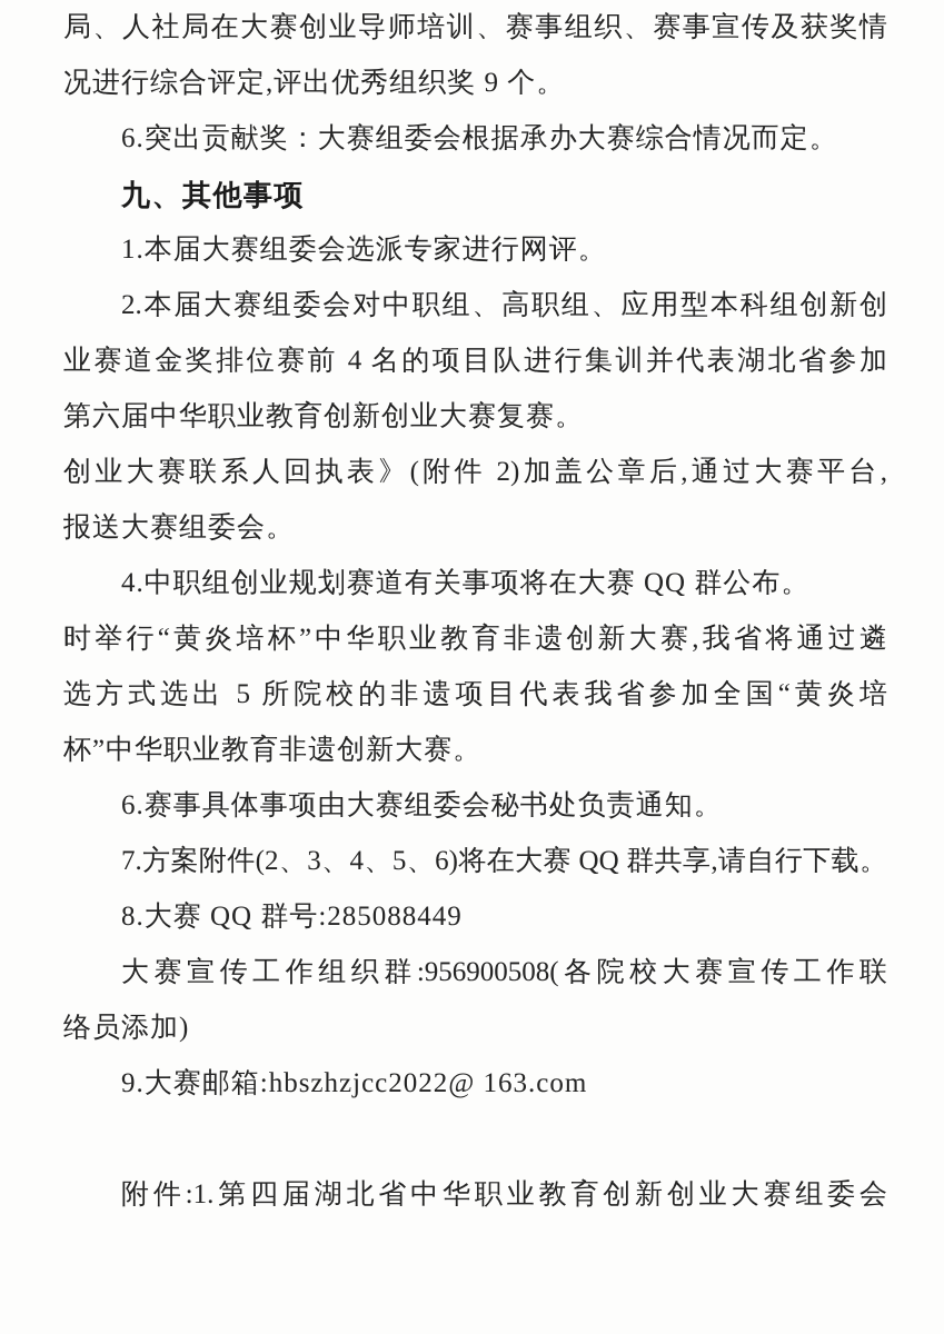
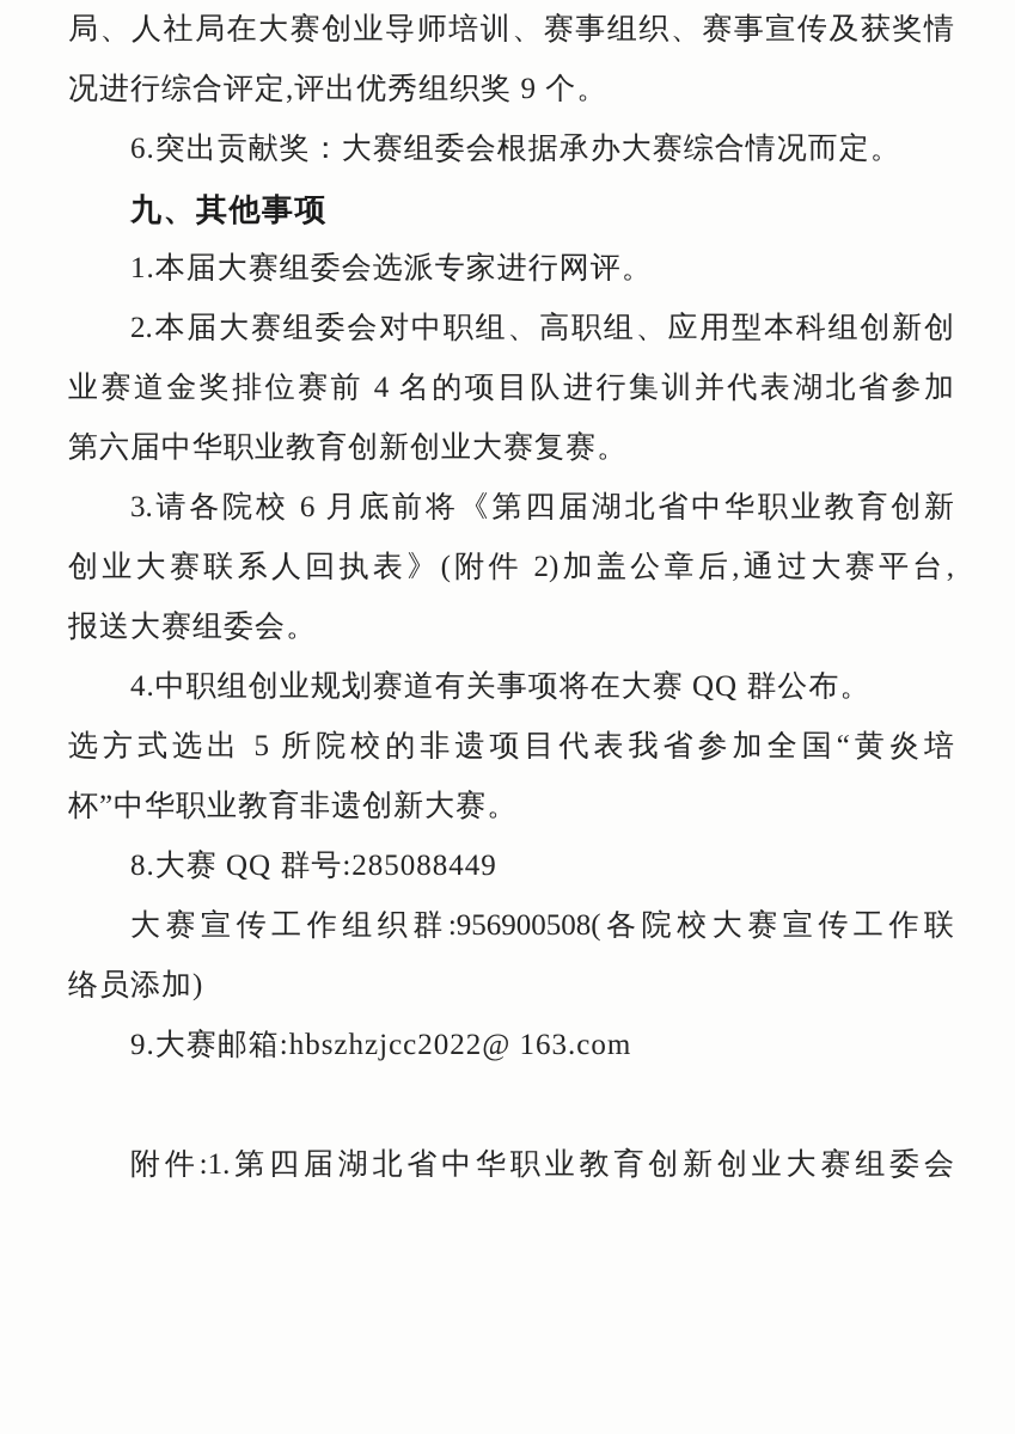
  局、人社局在大赛创业导师培训、赛事组织、赛事宣传及获奖情
  况进行综合评定,评出优秀组织奖 9 个。
  6.突出贡献奖：大赛组委会根据承办大赛综合情况而定。
  九、其他事项
  1.本届大赛组委会选派专家进行网评。
  2.本届大赛组委会对中职组、高职组、应用型本科组创新创
  业赛道金奖排位赛前 4 名的项目队进行集训并代表湖北省参加
  第六届中华职业教育创新创业大赛复赛。
+ 3.请各院校 6 月底前将《第四届湖北省中华职业教育创新
  创业大赛联系人回执表》(附件 2)加盖公章后,通过大赛平台,
  报送大赛组委会。
  4.中职组创业规划赛道有关事项将在大赛 QQ 群公布。
- 时举行“黄炎培杯”中华职业教育非遗创新大赛,我省将通过遴
  选方式选出 5 所院校的非遗项目代表我省参加全国“黄炎培
  杯”中华职业教育非遗创新大赛。
- 6.赛事具体事项由大赛组委会秘书处负责通知。
- 7.方案附件(2、3、4、5、6)将在大赛 QQ 群共享,请自行下载。
  8.大赛 QQ 群号:285088449
  大赛宣传工作组织群:956900508(各院校大赛宣传工作联
  络员添加)
  9.大赛邮箱:hbszhzjcc2022@ 163.com
  附件:1.第四届湖北省中华职业教育创新创业大赛组委会
